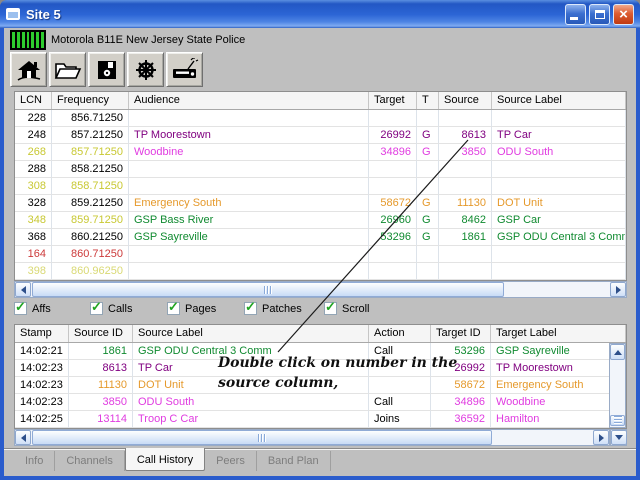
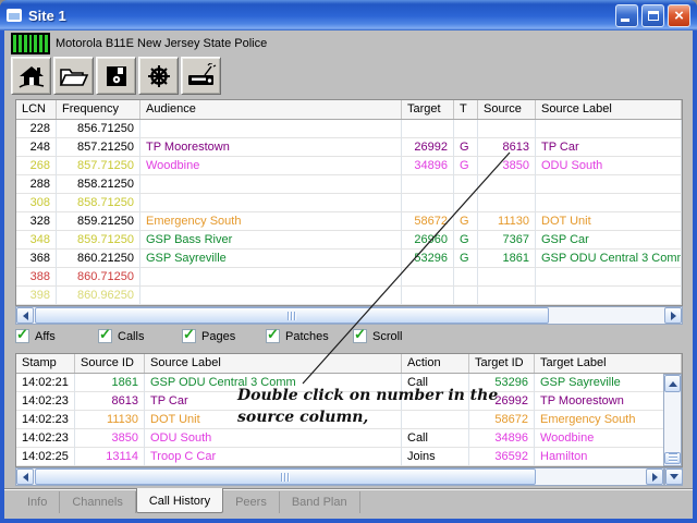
- Site 5
+ Site 1
  ×
  Motorola B11E New Jersey State Police
  LCN
  Frequency
  Audience
  Target
  T
  Source
  Source Label
  228
  856.71250
  248
  857.21250
  TP Moorestown
  26992
  G
  8613
  TP Car
  268
  857.71250
  Woodbine
  34896
  G
  3850
  ODU South
  288
  858.21250
  308
  858.71250
  328
  859.21250
  Emergency South
  58672
  G
  11130
  DOT Unit
  348
  859.71250
  GSP Bass River
  2660
  G
- 8462
+ 7367
  GSP Car
  368
  860.21250
  GSP Sayreville
  53296
  G
  1861
  GSP ODU Central 3 Com
- 164
+ 388
  860.71250
  398
  860.96250
  ✓
  Affs
  ✓
  Calls
  ✓
  Pages
  ✓
  Patches
  ✓
  Scroll
  Stamp
  Source ID
  Source Label
  Action
  Target ID
  Target Label
  14:02:21
  1861
  GSP ODU Central 3 Comm
  Call
  53296
  GSP Sayreville
  14:02:23
  8613
  TP Car
  26992
  TP Moorestown
  14:02:23
  11130
  DOT Unit
  58672
  Emergency South
  14:02:23
  3850
  ODU South
  Call
  34896
  Woodbine
  14:02:25
  13114
  Troop C Car
  Joins
  36592
  Hamilton
  Info
  Channels
  Call History
  Peers
  Band Plan
  Double click on number in the
  source column,
